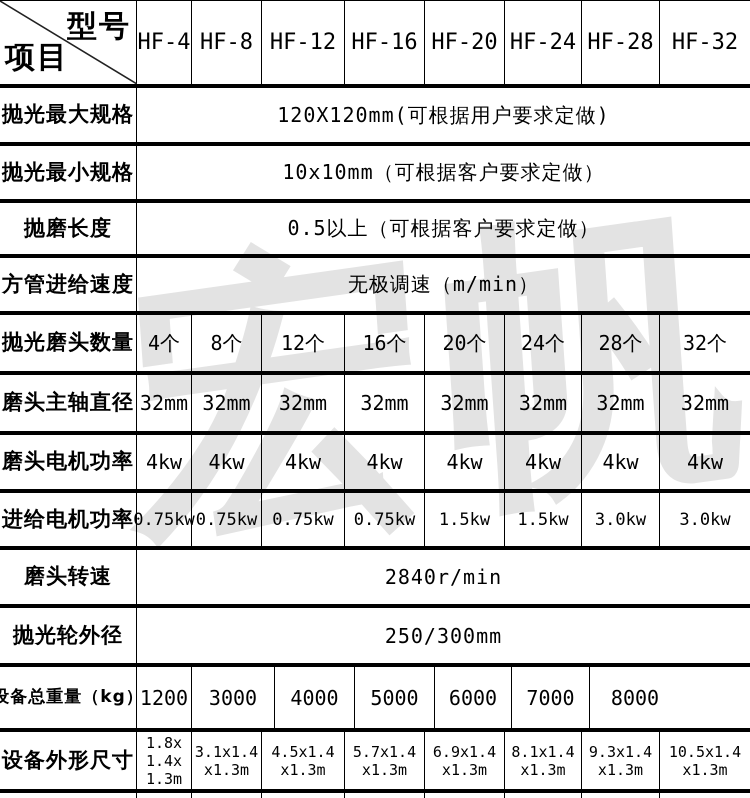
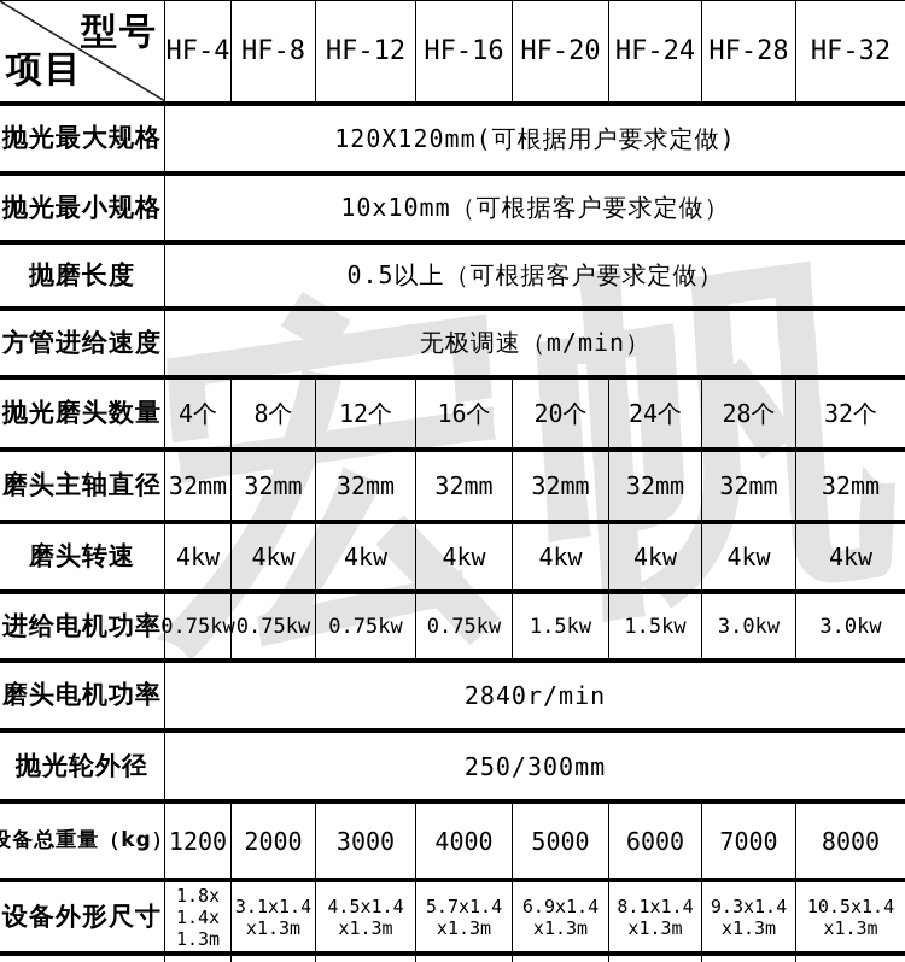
  型号
  项目
  HF-4
  HF-8
  HF-12
  HF-16
  HF-20
  HF-24
  HF-28
  HF-32
  抛光最大规格
  120X120mm(可根据用户要求定做)
  抛光最小规格
  10x10mm（可根据客户要求定做）
  抛磨长度
  0.5以上（可根据客户要求定做）
  方管进给速度
  无极调速（m/min）
  抛光磨头数量
  4个
  8个
  12个
  16个
  20个
  24个
  28个
  32个
  磨头主轴直径
  32mm
  32mm
  32mm
  32mm
  32mm
  32mm
  32mm
  32mm
- 磨头电机功率
+ 磨头转速
  4kw
  4kw
  4kw
  4kw
  4kw
  4kw
  4kw
  4kw
  进给电机功率
  0.75kw
  0.75kw
  0.75kw
  0.75kw
  1.5kw
  1.5kw
  3.0kw
  3.0kw
- 磨头转速
+ 磨头电机功率
  2840r/min
  抛光轮外径
  250/300mm
  设备总重量（kg）
  1200
+ 2000
  3000
  4000
  5000
  6000
  7000
  8000
  设备外形尺寸
  1.8x
  1.4x
  1.3m
  3.1x1.4
  x1.3m
  4.5x1.4
  x1.3m
  5.7x1.4
  x1.3m
  6.9x1.4
  x1.3m
  8.1x1.4
  x1.3m
  9.3x1.4
  x1.3m
  10.5x1.4
  x1.3m
